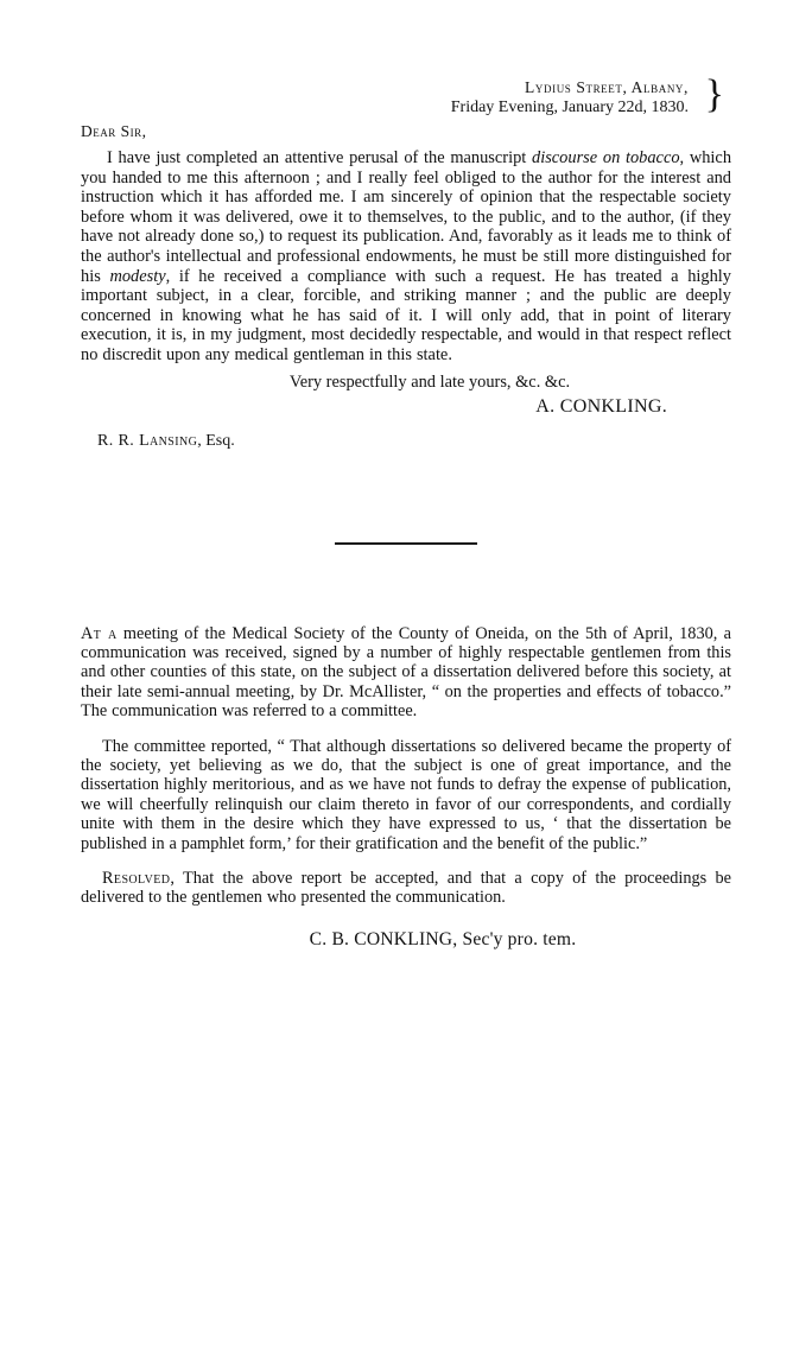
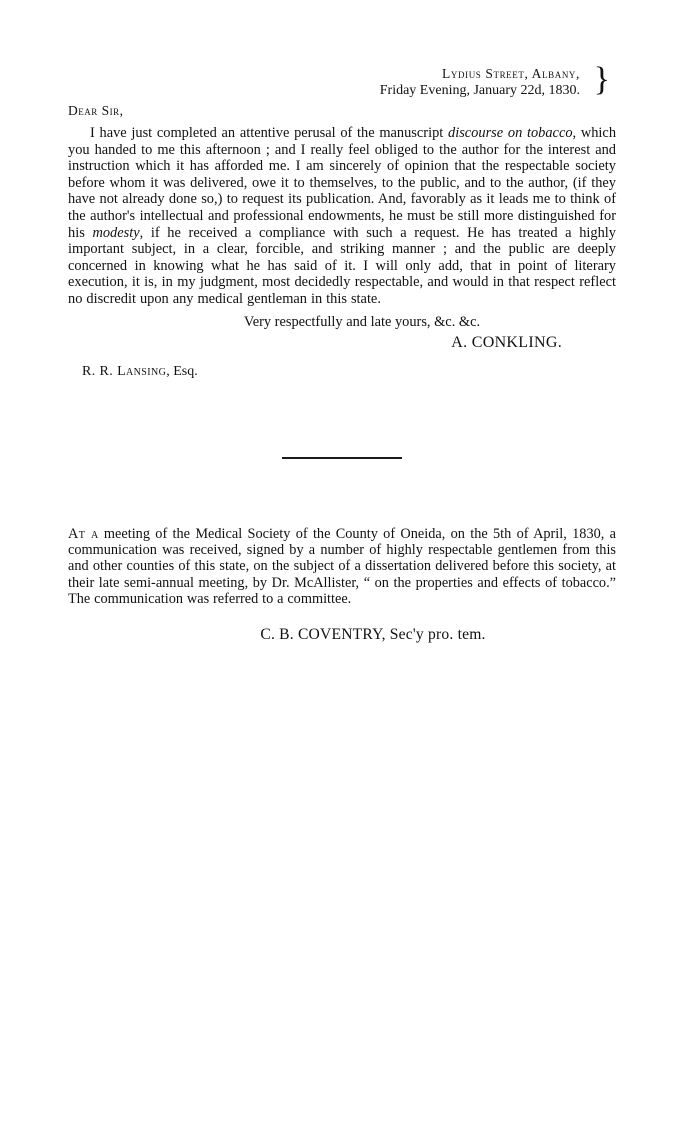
  }
  Lydius Street, Albany,
  Friday Evening, January 22d, 1830.
  Dear Sir,
  I have just completed an attentive perusal of the manuscript discourse on tobacco, which you handed to me this afternoon ; and I really feel obliged to the author for the interest and instruction which it has afforded me. I am sincerely of opinion that the respectable society before whom it was delivered, owe it to themselves, to the public, and to the author, (if they have not already done so,) to request its publication. And, favorably as it leads me to think of the author's intellectual and professional endowments, he must be still more distinguished for his modesty, if he received a compliance with such a request. He has treated a highly important subject, in a clear, forcible, and striking manner ; and the public are deeply concerned in knowing what he has said of it. I will only add, that in point of literary execution, it is, in my judgment, most decidedly respectable, and would in that respect reflect no discredit upon any medical gentleman in this state.
  Very respectfully and late yours, &c. &c.
  A. CONKLING.
  R. R. Lansing, Esq.
  At a meeting of the Medical Society of the County of Oneida, on the 5th of April, 1830, a communication was received, signed by a number of highly respectable gentlemen from this and other counties of this state, on the subject of a dissertation delivered before this society, at their late semi-annual meeting, by Dr. McAllister, “ on the properties and effects of tobacco.” The communication was referred to a committee.
- The committee reported, “ That although dissertations so delivered became the property of the society, yet believing as we do, that the subject is one of great importance, and the dissertation highly meritorious, and as we have not funds to defray the expense of publication, we will cheerfully relinquish our claim thereto in favor of our correspondents, and cordially unite with them in the desire which they have expressed to us, ‘ that the dissertation be published in a pamphlet form,’ for their gratification and the benefit of the public.”
- Resolved, That the above report be accepted, and that a copy of the proceedings be delivered to the gentlemen who presented the communication.
- C. B. CONKLING, Sec'y pro. tem.
+ C. B. COVENTRY, Sec'y pro. tem.
